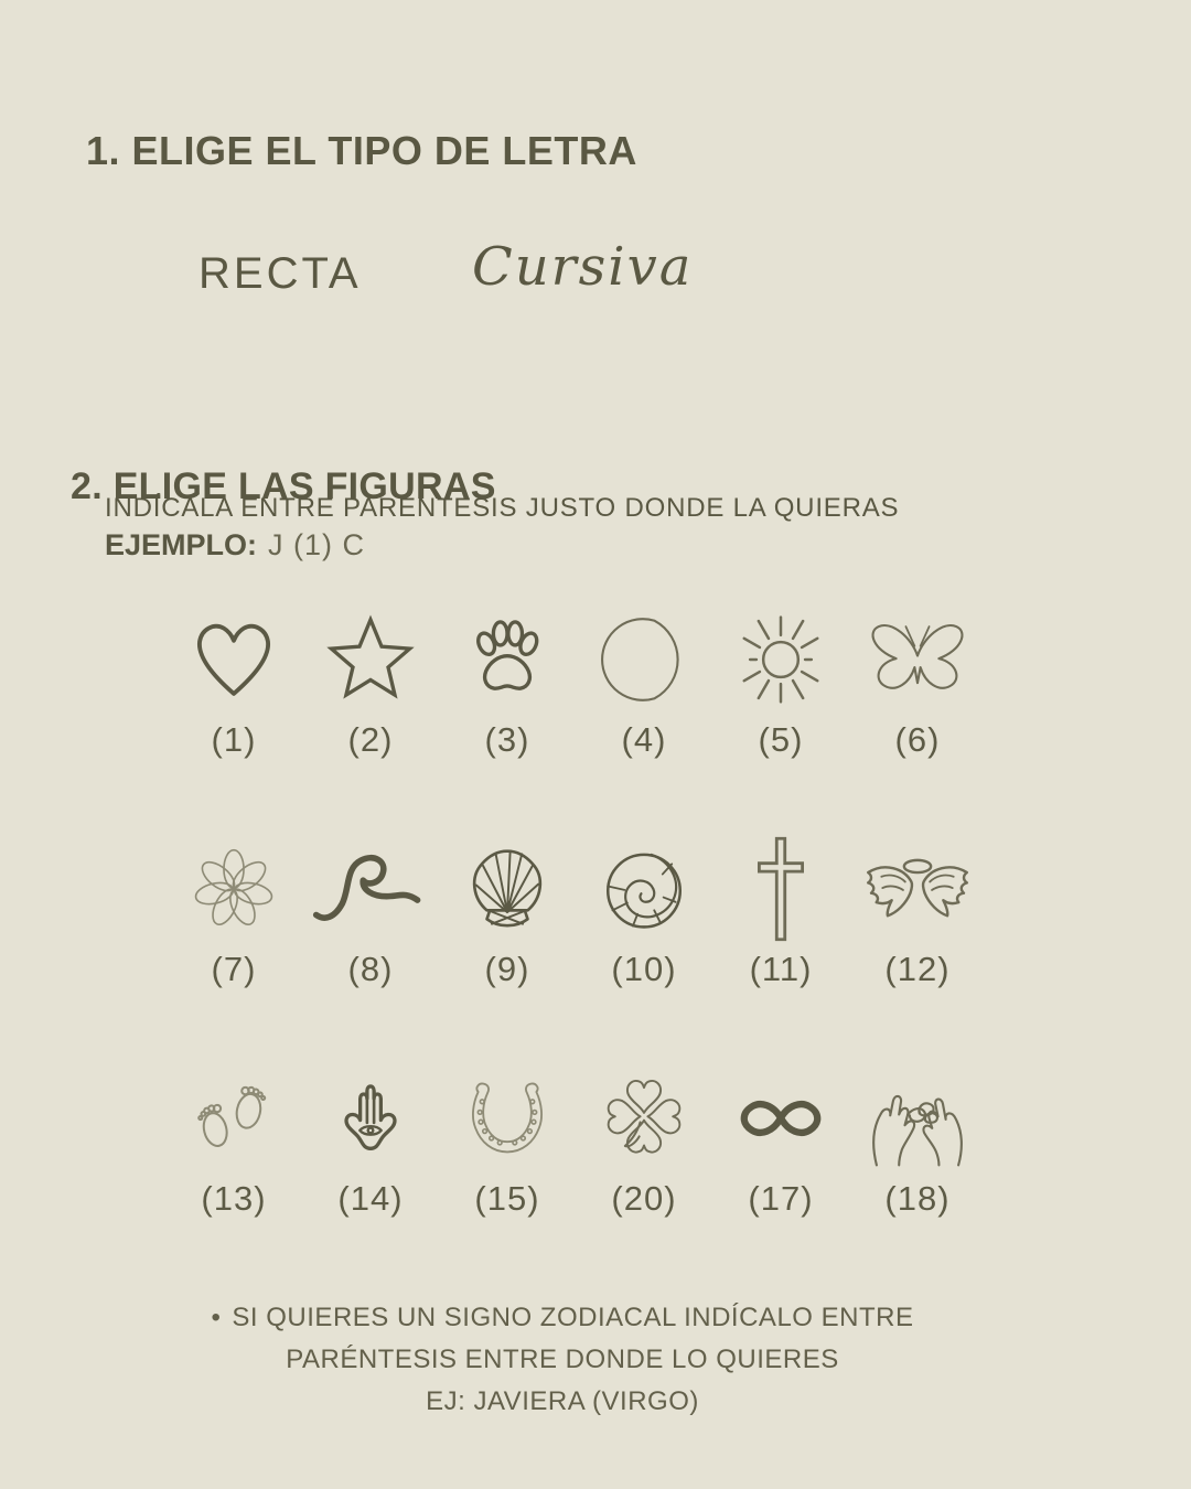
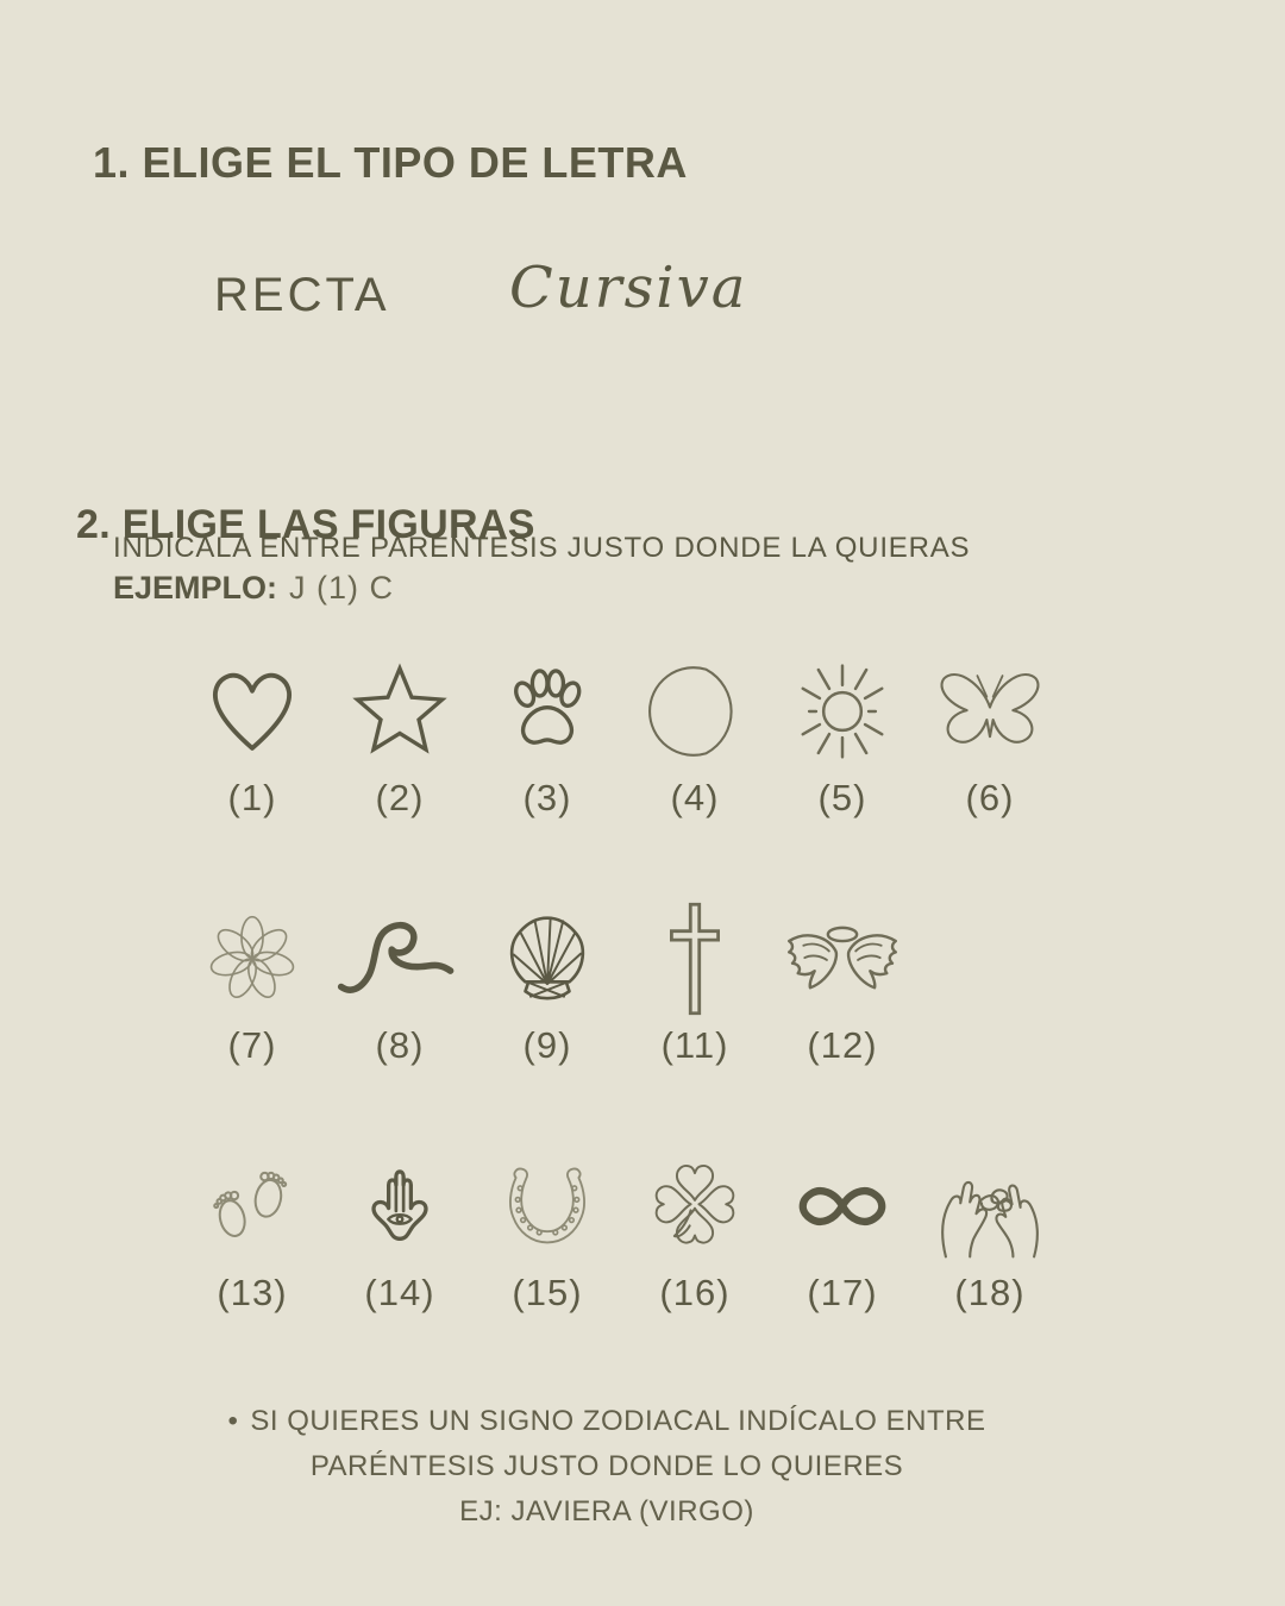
  1. ELIGE EL TIPO DE LETRA
  RECTA
  Cursiva
  2. ELIGE LAS FIGURAS
  INDÍCALA ENTRE PARÉNTESIS JUSTO DONDE LA QUIERAS
  EJEMPLO: J (1) C
  (1)
  (2)
  (3)
  (4)
  (5)
  (6)
  (7)
  (8)
  (9)
- (10)
  (11)
  (12)
  (13)
  (14)
  (15)
- (20)
+ (16)
  (17)
  (18)
  • SI QUIERES UN SIGNO ZODIACAL INDÍCALO ENTRE
- PARÉNTESIS ENTRE DONDE LO QUIERES
+ PARÉNTESIS JUSTO DONDE LO QUIERES
  EJ: JAVIERA (VIRGO)
